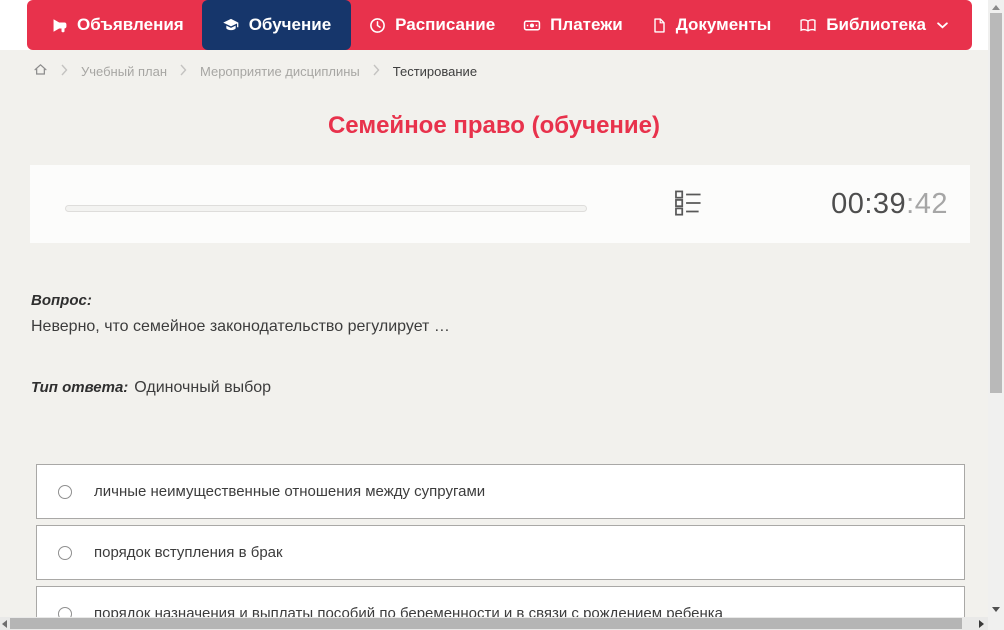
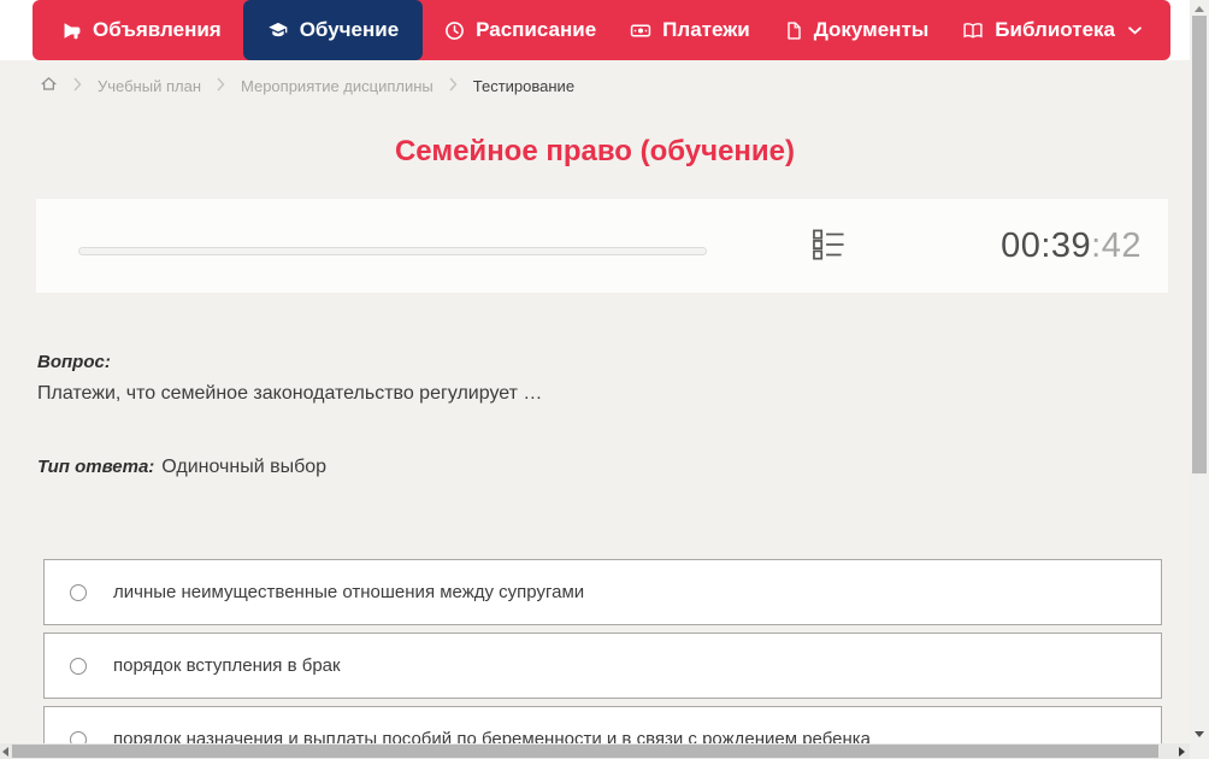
  Объявления
  Обучение
  Расписание
  Платежи
  Документы
  Библиотека
  Учебный план
  Мероприятие дисциплины
  Тестирование
  Семейное право (обучение)
  00:39:42
  Вопрос:
- Неверно, что семейное законодательство регулирует …
+ Платежи, что семейное законодательство регулирует …
  Тип ответа: Одиночный выбор
  личные неимущественные отношения между супругами
  порядок вступления в брак
  порядок назначения и выплаты пособий по беременности и в связи с рождением ребенка
